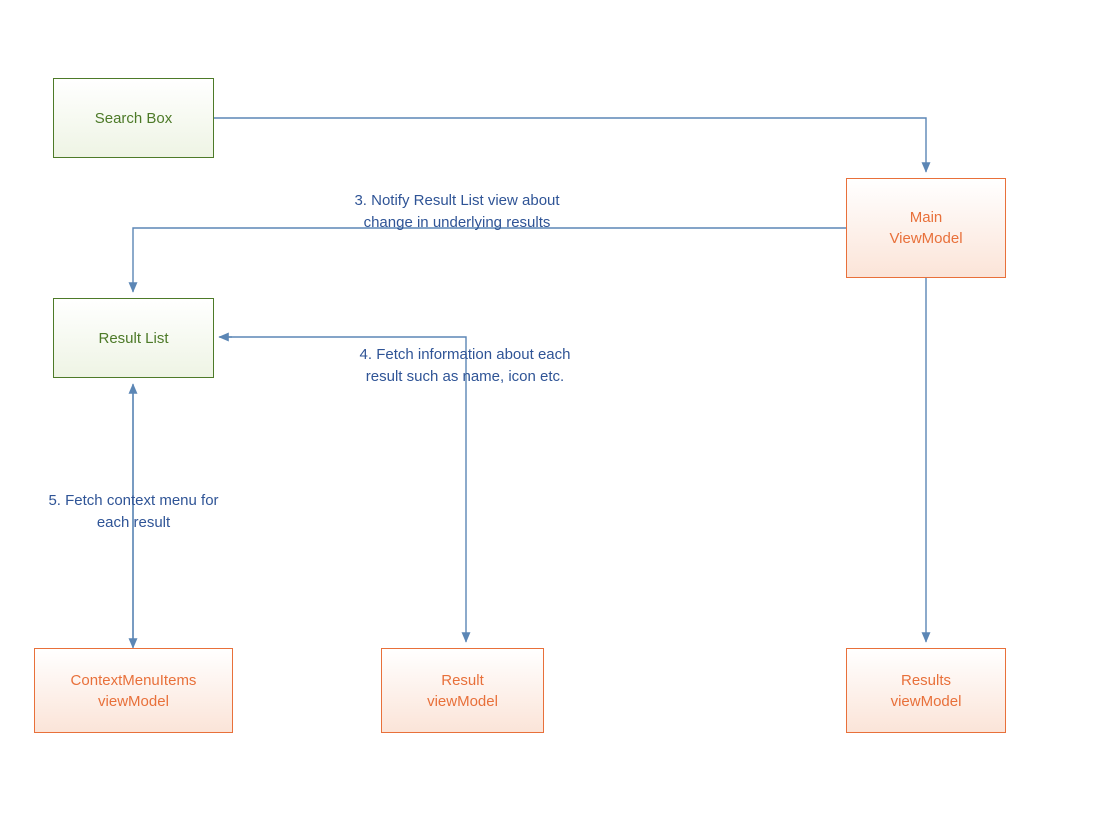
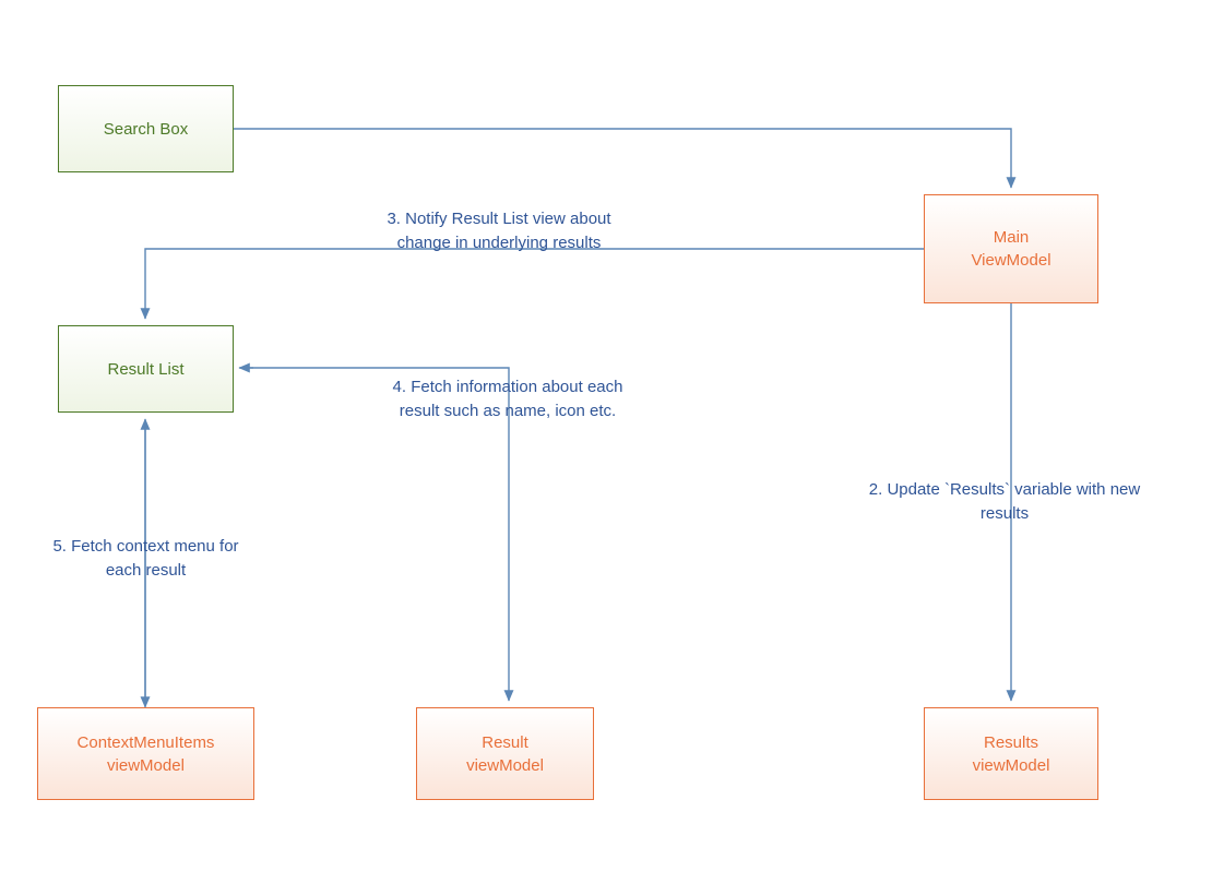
  Search Box
  Main
  ViewModel
  Result List
  ContextMenuItems
  viewModel
  Result
  viewModel
  Results
  viewModel
  3. Notify Result List view about
  change in underlying results
  4. Fetch information about each
  result such as name, icon etc.
+ 2. Update `Results` variable with new
+ results
  5. Fetch context menu for
  each result
